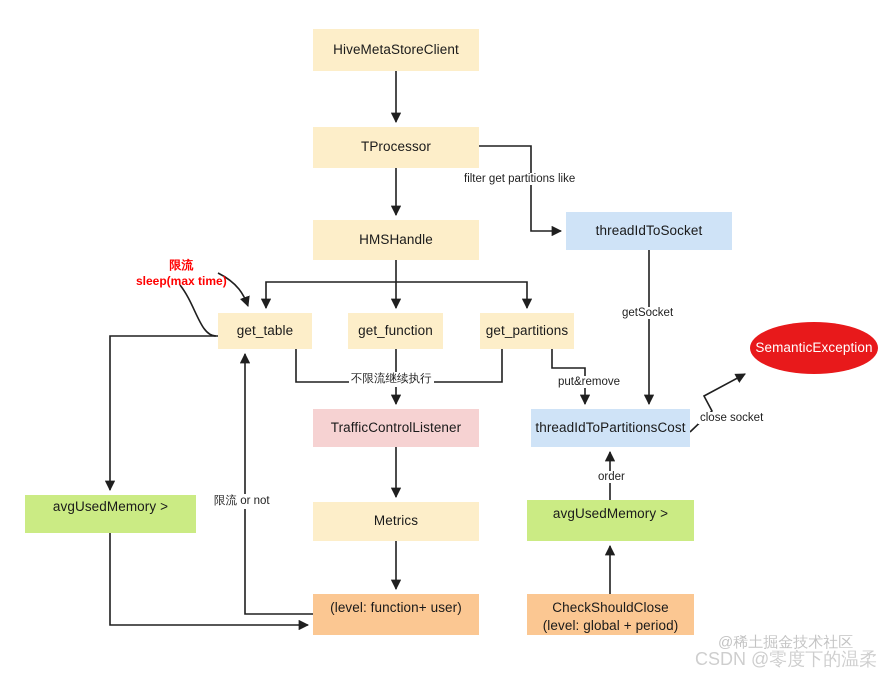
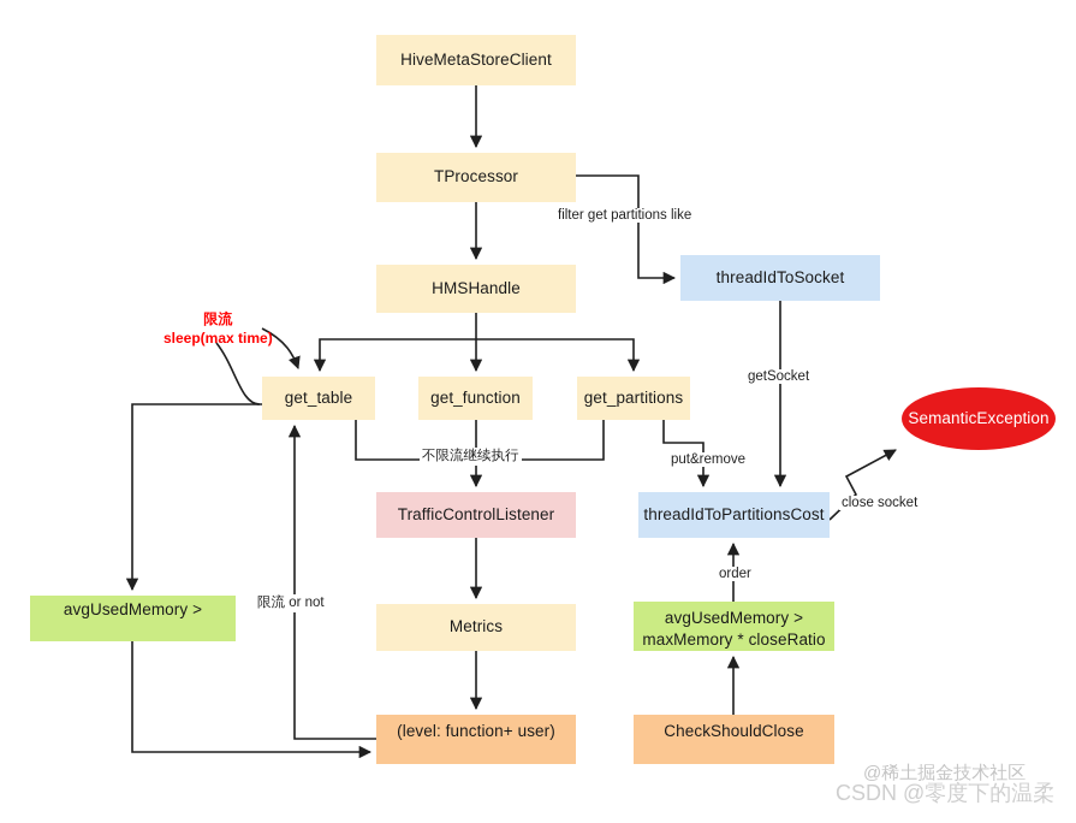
  HiveMetaStoreClient
  TProcessor
  HMSHandle
  threadIdToSocket
  get_table
  get_function
  get_partitions
  SemanticException
  TrafficControlListener
  threadIdToPartitionsCost
  avgUsedMemory >
  Metrics
  avgUsedMemory >
+ maxMemory * closeRatio
  (level: function+ user)
  CheckShouldClose
- (level: global + period)
  filter get partitions like
  限流
  sleep(max time)
  getSocket
  不限流继续执行
  put&remove
  close socket
  order
  限流 or not
  @稀土掘金技术社区
  CSDN @零度下的温柔
